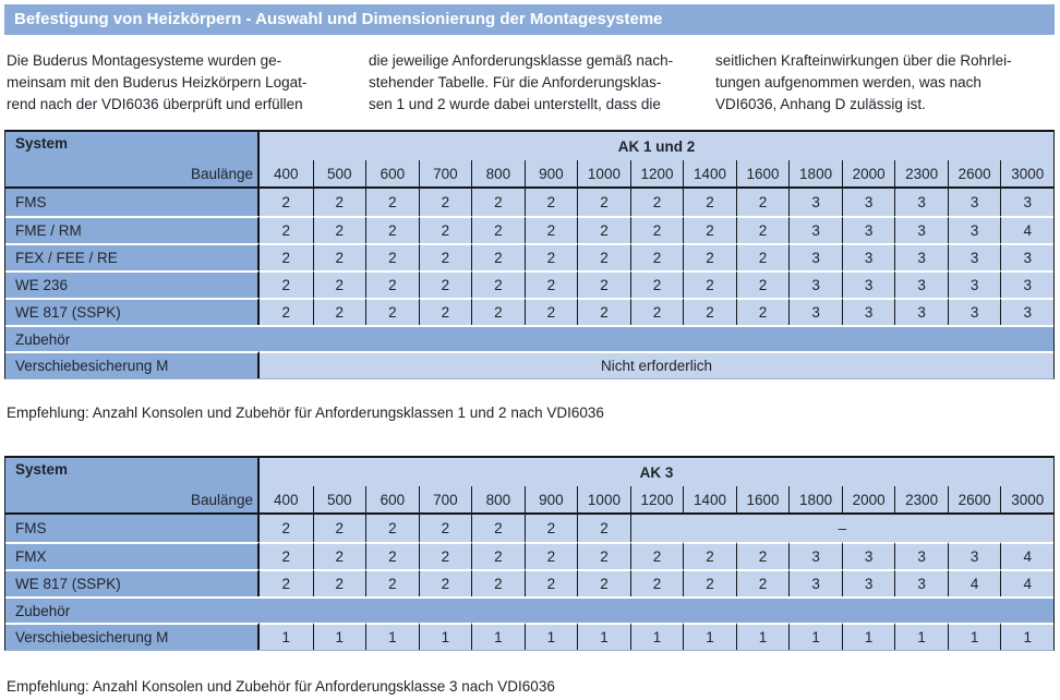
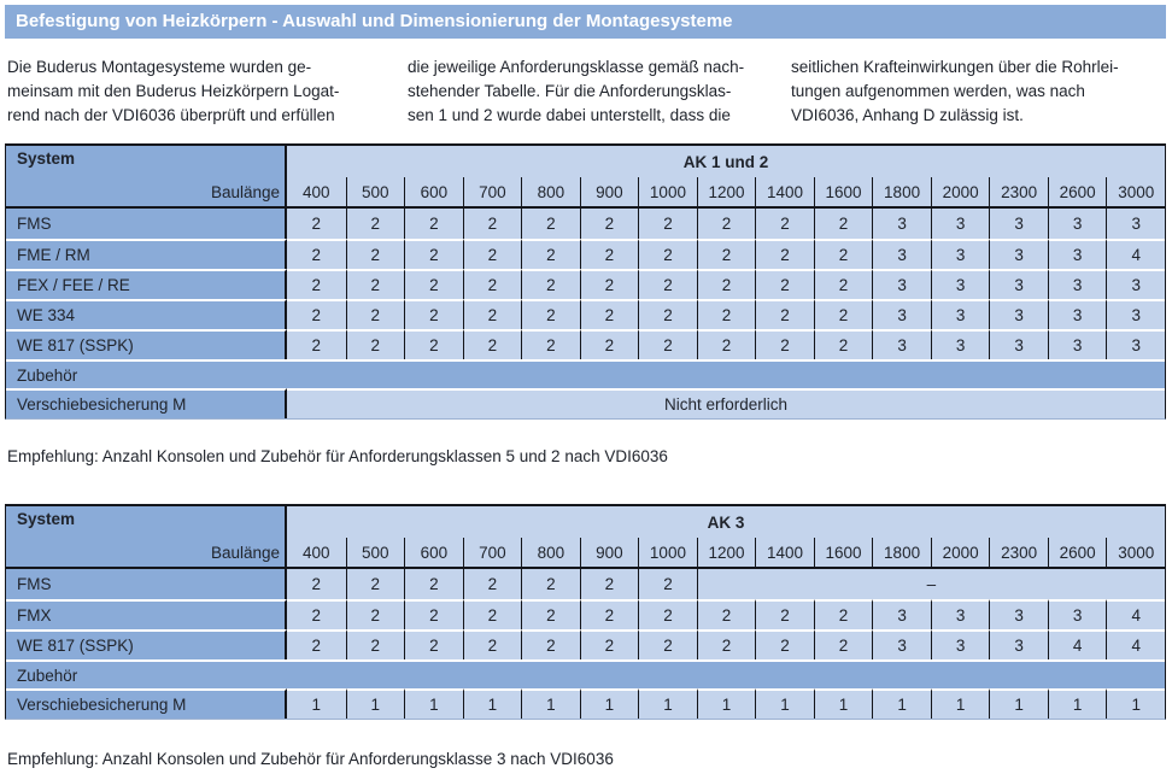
  Befestigung von Heizkörpern - Auswahl und Dimensionierung der Montagesysteme
  Die Buderus Montagesysteme wurden ge-
  meinsam mit den Buderus Heizkörpern Logat-
  rend nach der VDI6036 überprüft und erfüllen
  die jeweilige Anforderungsklasse gemäß nach-
  stehender Tabelle. Für die Anforderungsklas-
  sen 1 und 2 wurde dabei unterstellt, dass die
  seitlichen Krafteinwirkungen über die Rohrlei-
  tungen aufgenommen werden, was nach
  VDI6036, Anhang D zulässig ist.
  SystemBaulänge	AK 1 und 2
  400	500	600	700	800	900	1000	1200	1400	1600	1800	2000	2300	2600	3000
  FMS	2	2	2	2	2	2	2	2	2	2	3	3	3	3	3
  FME / RM	2	2	2	2	2	2	2	2	2	2	3	3	3	3	4
  FEX / FEE / RE	2	2	2	2	2	2	2	2	2	2	3	3	3	3	3
- WE 236	2	2	2	2	2	2	2	2	2	2	3	3	3	3	3
+ WE 334	2	2	2	2	2	2	2	2	2	2	3	3	3	3	3
  WE 817 (SSPK)	2	2	2	2	2	2	2	2	2	2	3	3	3	3	3
  Zubehör
  Verschiebesicherung M	Nicht erforderlich
- Empfehlung: Anzahl Konsolen und Zubehör für Anforderungsklassen 1 und 2 nach VDI6036
+ Empfehlung: Anzahl Konsolen und Zubehör für Anforderungsklassen 5 und 2 nach VDI6036
  SystemBaulänge	AK 3
  400	500	600	700	800	900	1000	1200	1400	1600	1800	2000	2300	2600	3000
  FMS	2	2	2	2	2	2	2	–
  FMX	2	2	2	2	2	2	2	2	2	2	3	3	3	3	4
  WE 817 (SSPK)	2	2	2	2	2	2	2	2	2	2	3	3	3	4	4
  Zubehör
  Verschiebesicherung M	1	1	1	1	1	1	1	1	1	1	1	1	1	1	1
  Empfehlung: Anzahl Konsolen und Zubehör für Anforderungsklasse 3 nach VDI6036
